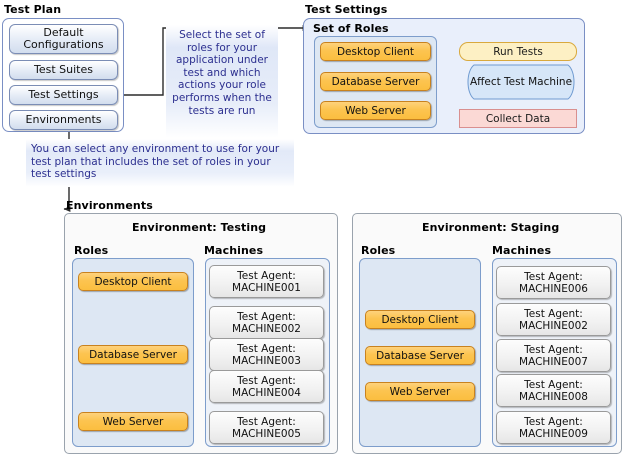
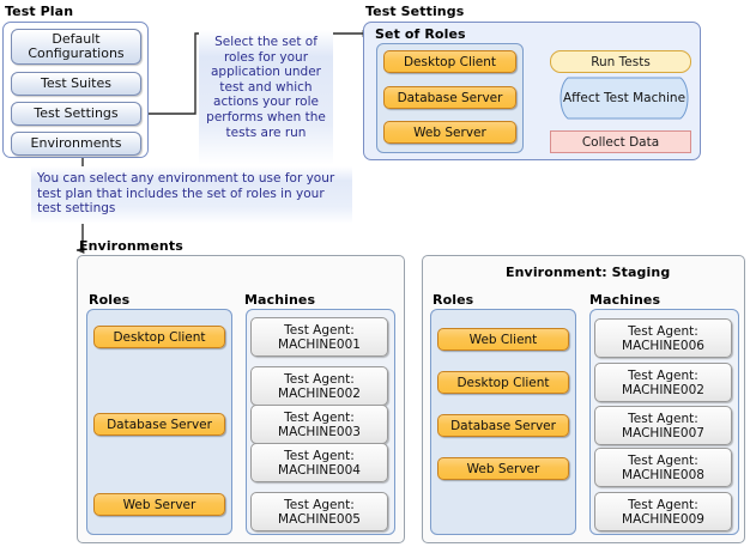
  Test Plan
  Default Configurations
  Test Suites
  Test Settings
  Environments
  Select the set of roles for your application under test and which actions your role performs when the tests are run
  You can select any environment to use for your test plan that includes the set of roles in your test settings
  Test Settings
  Set of Roles
  Desktop Client
  Database Server
  Web Server
  Run Tests
  Affect Test Machine
  Collect Data
  Environments
- Environment: Testing
  Roles
  Machines
  Desktop Client
  Database Server
  Web Server
  Test Agent:
  MACHINE001
  Test Agent:
  MACHINE002
  Test Agent:
  MACHINE003
  Test Agent:
  MACHINE004
  Test Agent:
  MACHINE005
  Environment: Staging
  Roles
  Machines
+ Web Client
  Desktop Client
  Database Server
  Web Server
  Test Agent:
  MACHINE006
  Test Agent:
  MACHINE002
  Test Agent:
  MACHINE007
  Test Agent:
  MACHINE008
  Test Agent:
  MACHINE009
